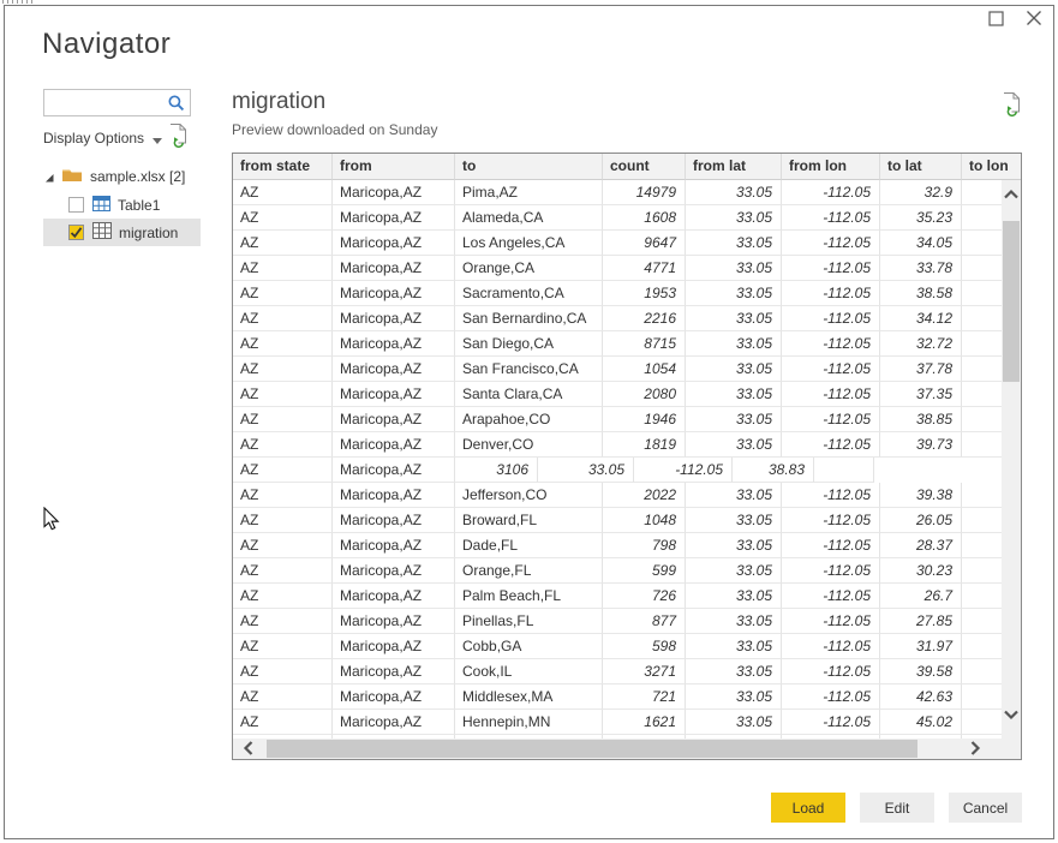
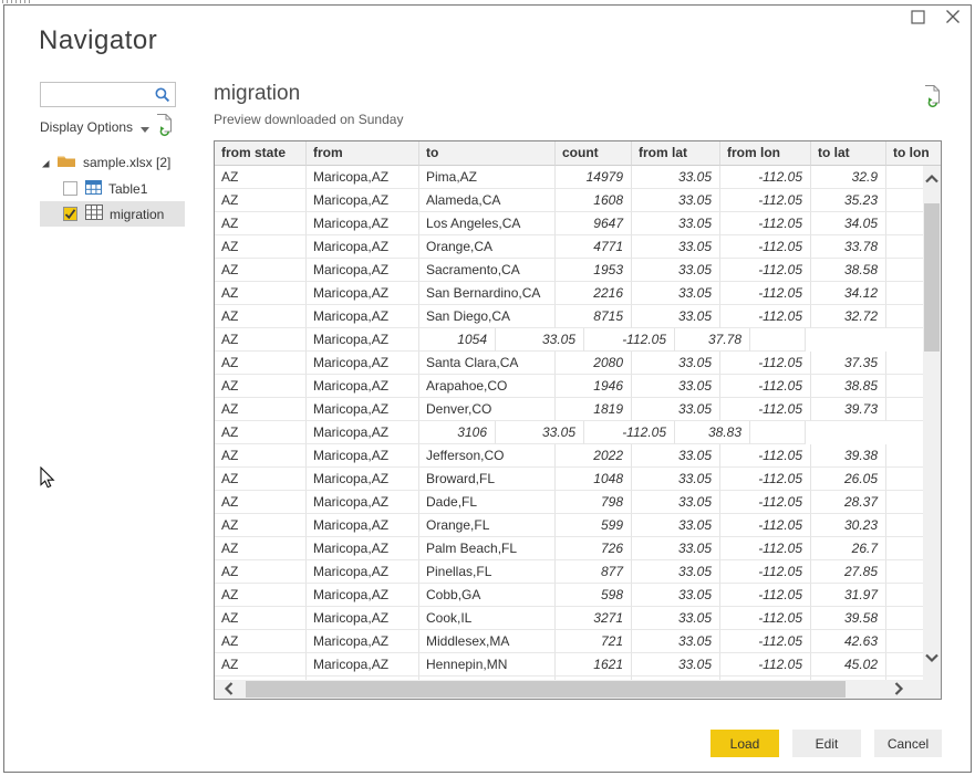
  Navigator
  Display Options
  sample.xlsx [2]
  Table1
  migration
  migration
  Preview downloaded on Sunday
  from state
  from
  to
  count
  from lat
  from lon
  to lat
  to lon
  AZ
  Maricopa,AZ
  Pima,AZ
  14979
  33.05
  -112.05
  32.9
  AZ
  Maricopa,AZ
  Alameda,CA
  1608
  33.05
  -112.05
  35.23
  AZ
  Maricopa,AZ
  Los Angeles,CA
  9647
  33.05
  -112.05
  34.05
  AZ
  Maricopa,AZ
  Orange,CA
  4771
  33.05
  -112.05
  33.78
  AZ
  Maricopa,AZ
  Sacramento,CA
  1953
  33.05
  -112.05
  38.58
  AZ
  Maricopa,AZ
  San Bernardino,CA
  2216
  33.05
  -112.05
  34.12
  AZ
  Maricopa,AZ
  San Diego,CA
  8715
  33.05
  -112.05
  32.72
  AZ
  Maricopa,AZ
- San Francisco,CA
  1054
  33.05
  -112.05
  37.78
  AZ
  Maricopa,AZ
  Santa Clara,CA
  2080
  33.05
  -112.05
  37.35
  AZ
  Maricopa,AZ
  Arapahoe,CO
  1946
  33.05
  -112.05
  38.85
  AZ
  Maricopa,AZ
  Denver,CO
  1819
  33.05
  -112.05
  39.73
  AZ
  Maricopa,AZ
  3106
  33.05
  -112.05
  38.83
  AZ
  Maricopa,AZ
  Jefferson,CO
  2022
  33.05
  -112.05
  39.38
  AZ
  Maricopa,AZ
  Broward,FL
  1048
  33.05
  -112.05
  26.05
  AZ
  Maricopa,AZ
  Dade,FL
  798
  33.05
  -112.05
  28.37
  AZ
  Maricopa,AZ
  Orange,FL
  599
  33.05
  -112.05
  30.23
  AZ
  Maricopa,AZ
  Palm Beach,FL
  726
  33.05
  -112.05
  26.7
  AZ
  Maricopa,AZ
  Pinellas,FL
  877
  33.05
  -112.05
  27.85
  AZ
  Maricopa,AZ
  Cobb,GA
  598
  33.05
  -112.05
  31.97
  AZ
  Maricopa,AZ
  Cook,IL
  3271
  33.05
  -112.05
  39.58
  AZ
  Maricopa,AZ
  Middlesex,MA
  721
  33.05
  -112.05
  42.63
  AZ
  Maricopa,AZ
  Hennepin,MN
  1621
  33.05
  -112.05
  45.02
  Load
  Edit
  Cancel
